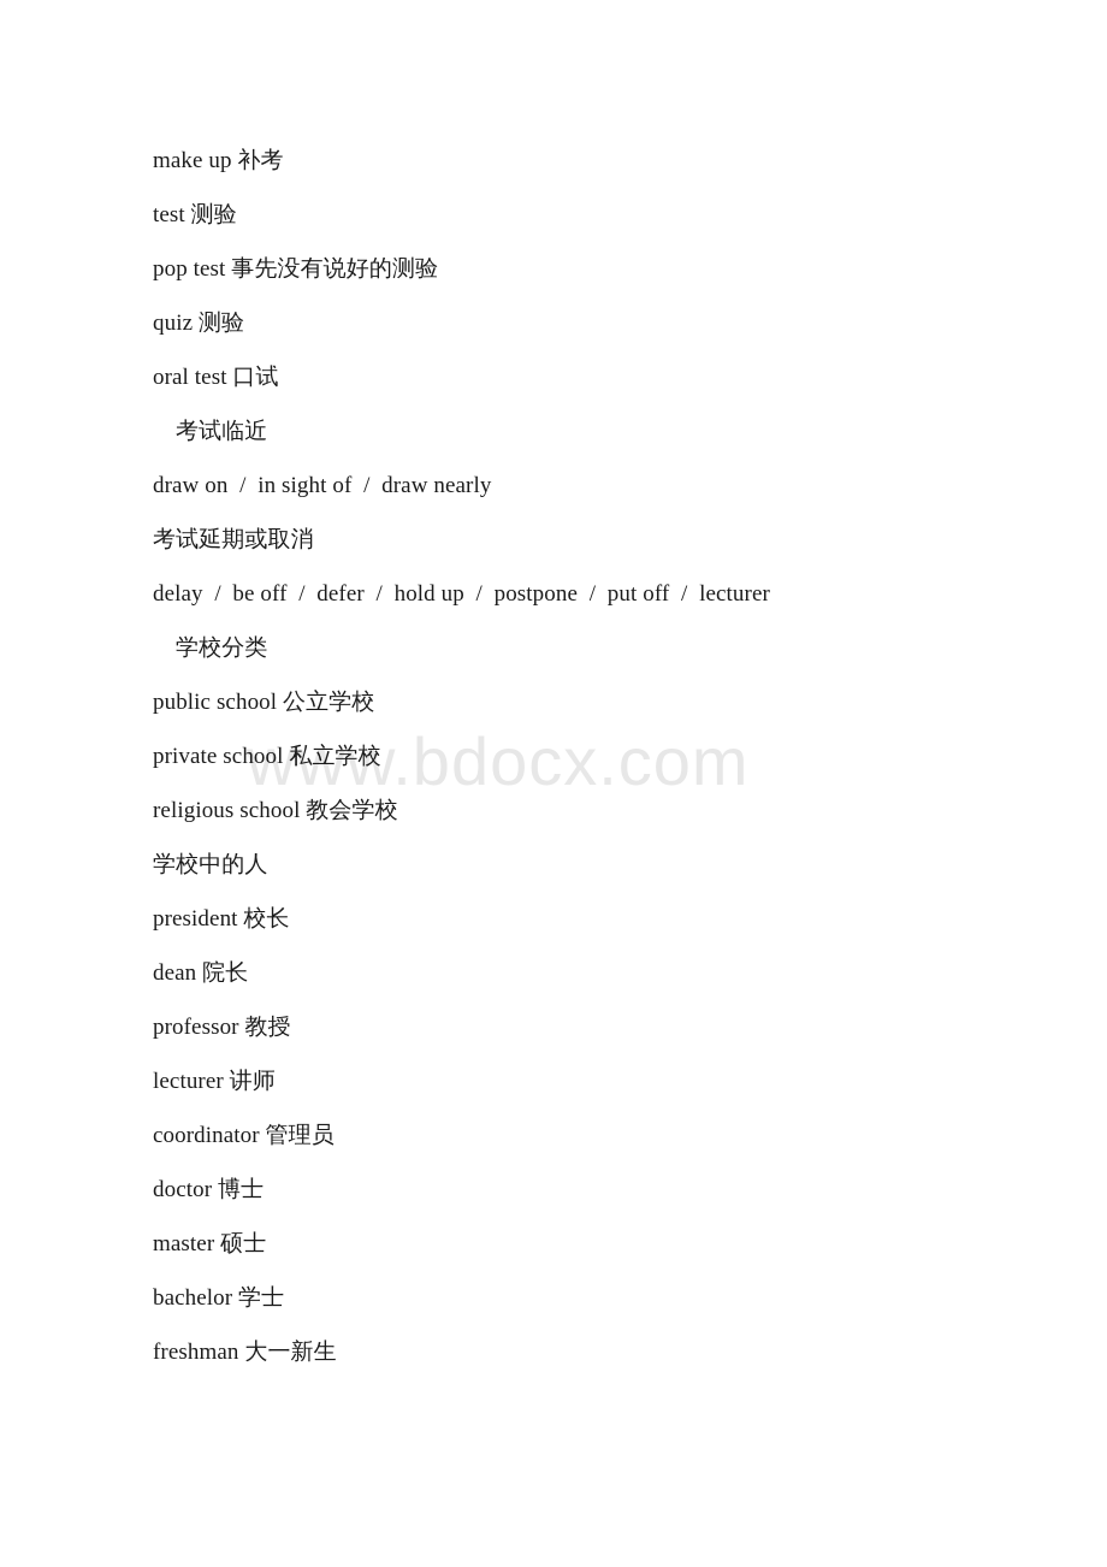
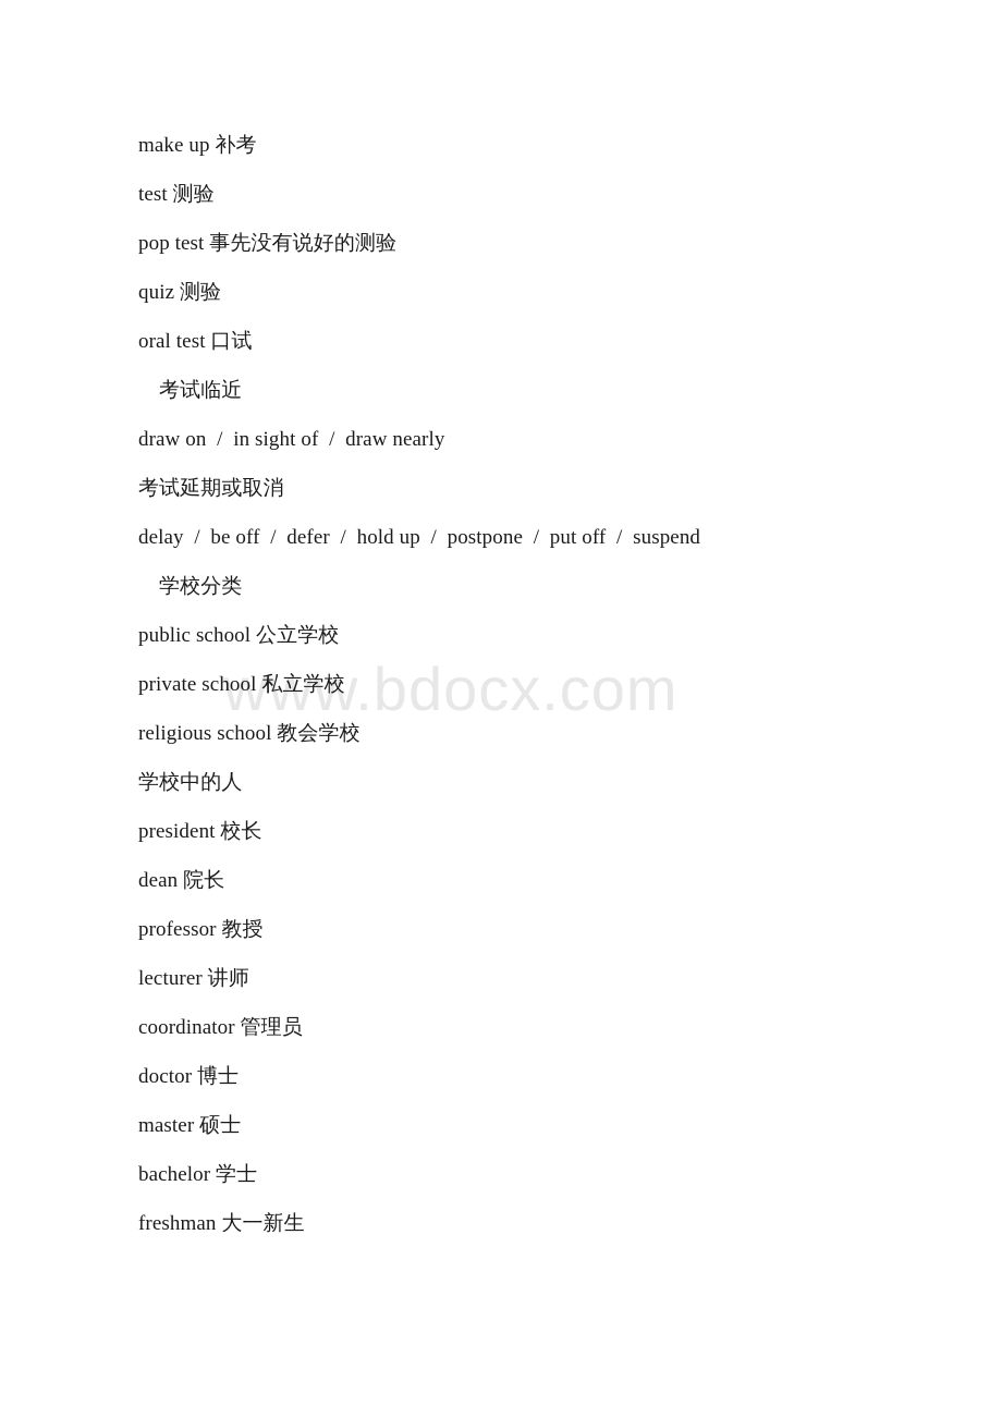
  www.bdocx.com
  make up 补考
  test 测验
  pop test 事先没有说好的测验
  quiz 测验
  oral test 口试
  考试临近
  draw on / in sight of / draw nearly
  考试延期或取消
- delay / be off / defer / hold up / postpone / put off / lecturer
+ delay / be off / defer / hold up / postpone / put off / suspend
  学校分类
  public school 公立学校
  private school 私立学校
  religious school 教会学校
  学校中的人
  president 校长
  dean 院长
  professor 教授
  lecturer 讲师
  coordinator 管理员
  doctor 博士
  master 硕士
  bachelor 学士
  freshman 大一新生
